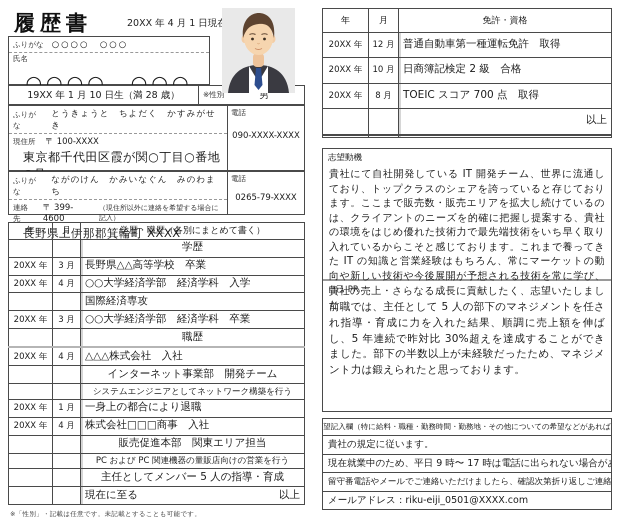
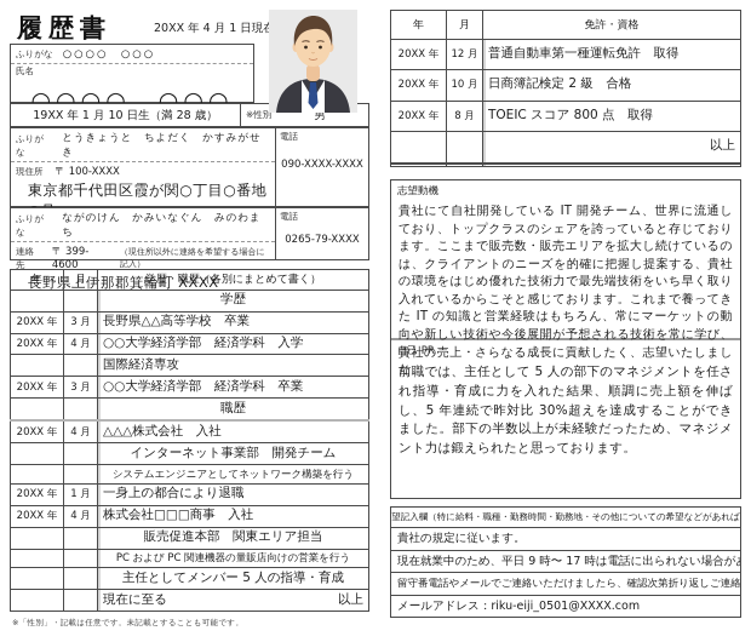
  履歴書
  20XX 年 4 月 1 日現
  ふりがな
  ○○○○ ○○○
  氏名
  ○○○○ ○○○
  19XX 年 1 月 10 日生（満 28 歳）
  ※性別
  男
  ふりがな
  とうきょうと ちよだく かすみがせき
  現住所
  〒 100-XXXX
  東京都千代田区霞が関○丁目○番地
  電話
  090-XXXX-XXXX
  ふりがな
  ながのけん かみいなぐん みのわまち
  連絡先
  〒 399-4600
  （現住所以外に連絡を希望する場合に記入）
  長野県上伊那郡箕輪町 XXXX
  電話
  0265-79-XXXX
  年	月	学歴・職歴（各別にまとめて書く）
  		学歴
  20XX 年	3 月	長野県△△高等学校 卒業
  20XX 年	4 月	○○大学経済学部 経済学科 入学
  		国際経済専攻
  20XX 年	3 月	○○大学経済学部 経済学科 卒業
  		職歴
  20XX 年	4 月	△△△株式会社 入社
  		インターネット事業部 開発チーム
  		システムエンジニアとしてネットワーク構築を行う
  20XX 年	1 月	一身上の都合により退職
  20XX 年	4 月	株式会社□□□商事 入社
  		販売促進本部 関東エリア担当
  		PC および PC 関連機器の量販店向けの営業を行う
  		主任としてメンバー 5 人の指導・育成
  		現在に至る 以上
  ※「性別」・記載は任意です。未記載とすることも可能です。
  年	月	免許・資格
  20XX 年	12 月	普通自動車第一種運転免許 取得
  20XX 年	10 月	日商簿記検定 2 級 合格
- 20XX 年	8 月	TOEIC スコア 700 点 取得
+ 20XX 年	8 月	TOEIC スコア 800 点 取得
  		以上
  志望動機
  貴社にて自社開発している IT 開発チーム、世界に流通しており、トップクラスのシェアを誇っていると存じております。ここまで販売数・販売エリアを拡大し続けているのは、クライアントのニーズを的確に把握し提案する、貴社の環境をはじめ優れた技術力で最先端技術をいち早く取り入れているからこそと感じております。これまで養ってきた IT の知識と営業経験はもちろん、常にマーケットの動向や新しい技術や今後展開が予想される技術を常に学び、貴社の売上・さらなる成長に貢献したく、志望いたしました。
  自己 PR
  前職では、主任として 5 人の部下のマネジメントを任され指導・育成に力を入れた結果、順調に売上額を伸ばし、5 年連続で昨対比 30%超えを達成することができました。部下の半数以上が未経験だったため、マネジメント力は鍛えられたと思っております。
  望記入欄（特に給料・職種・勤務時間・勤務地・その他についての希望などがあれば
  貴社の規定に従います。
  現在就業中のため、平日 9 時〜 17 時は電話に出られない場合が
  留守番電話やメールでご連絡いただけましたら、確認次第折り返しご連絡
  メールアドレス：riku-eiji_0501@XXXX.com
